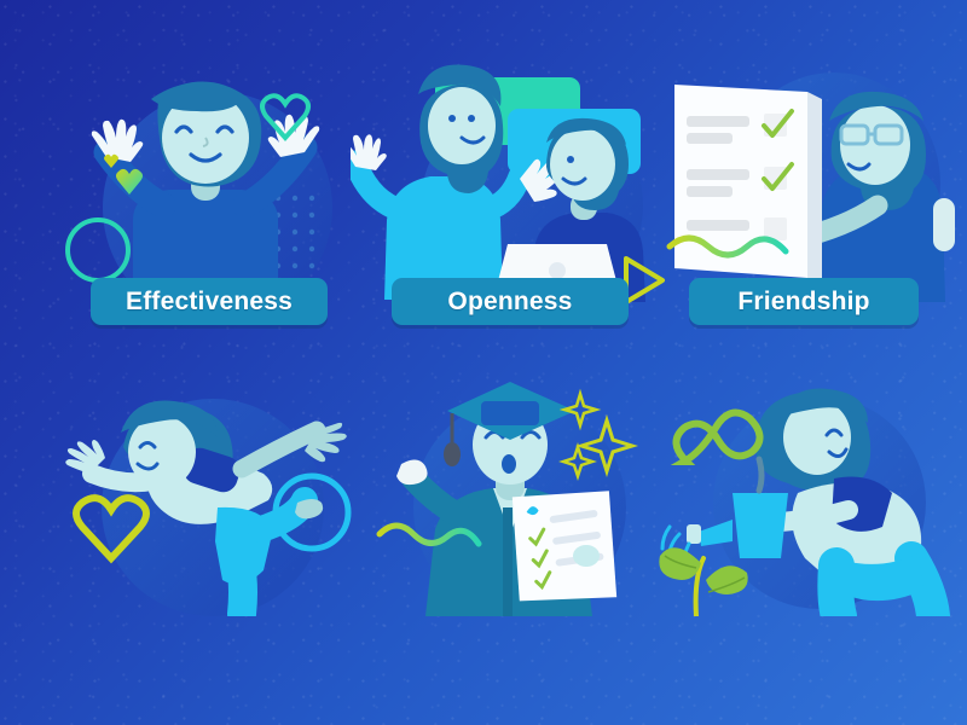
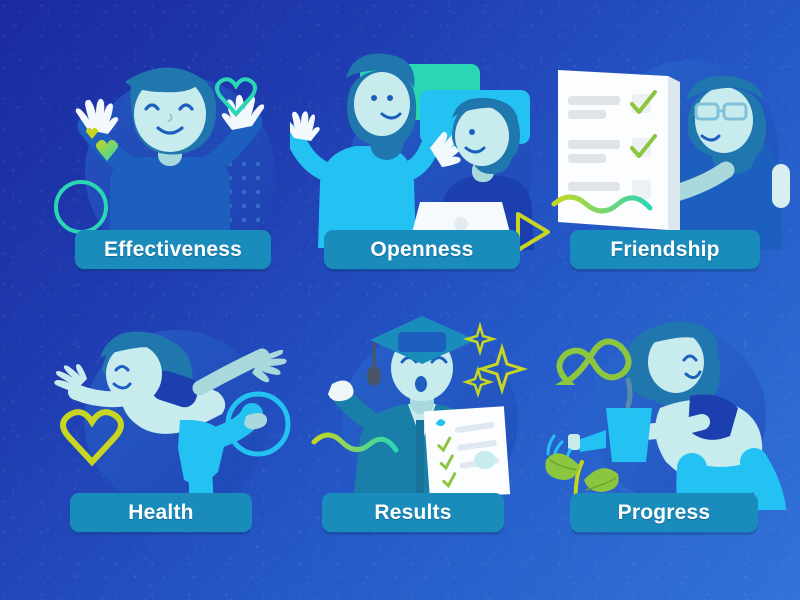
  Effectiveness
  Openness
  Friendship
+ Health
+ Results
+ Progress
